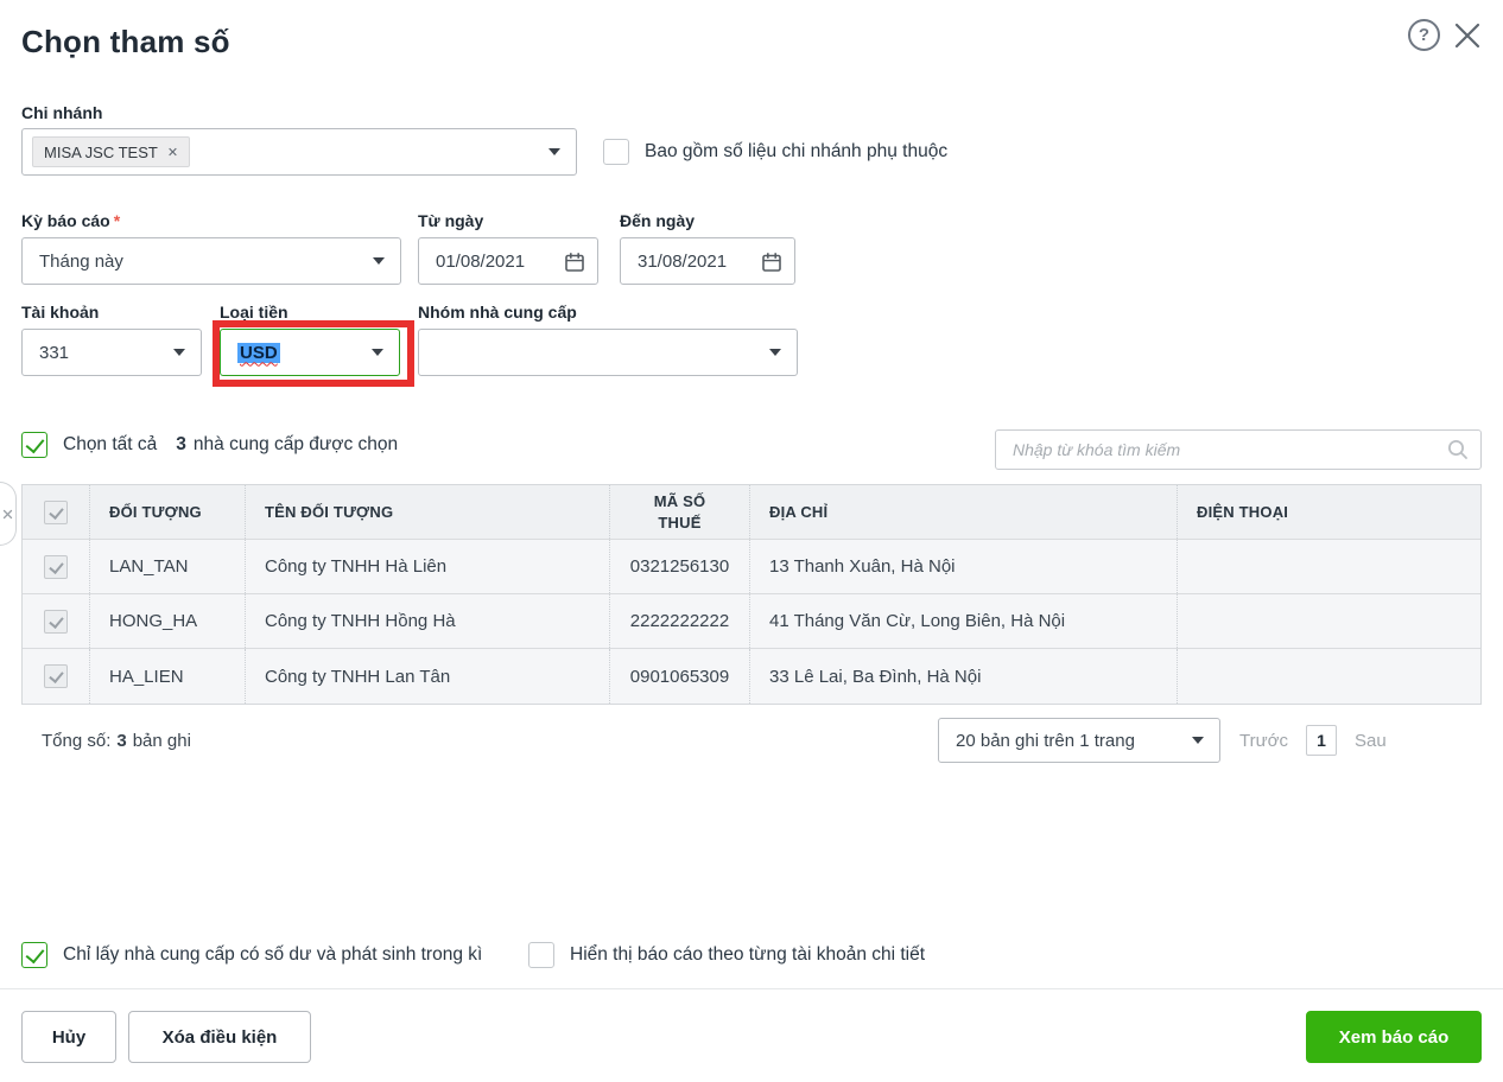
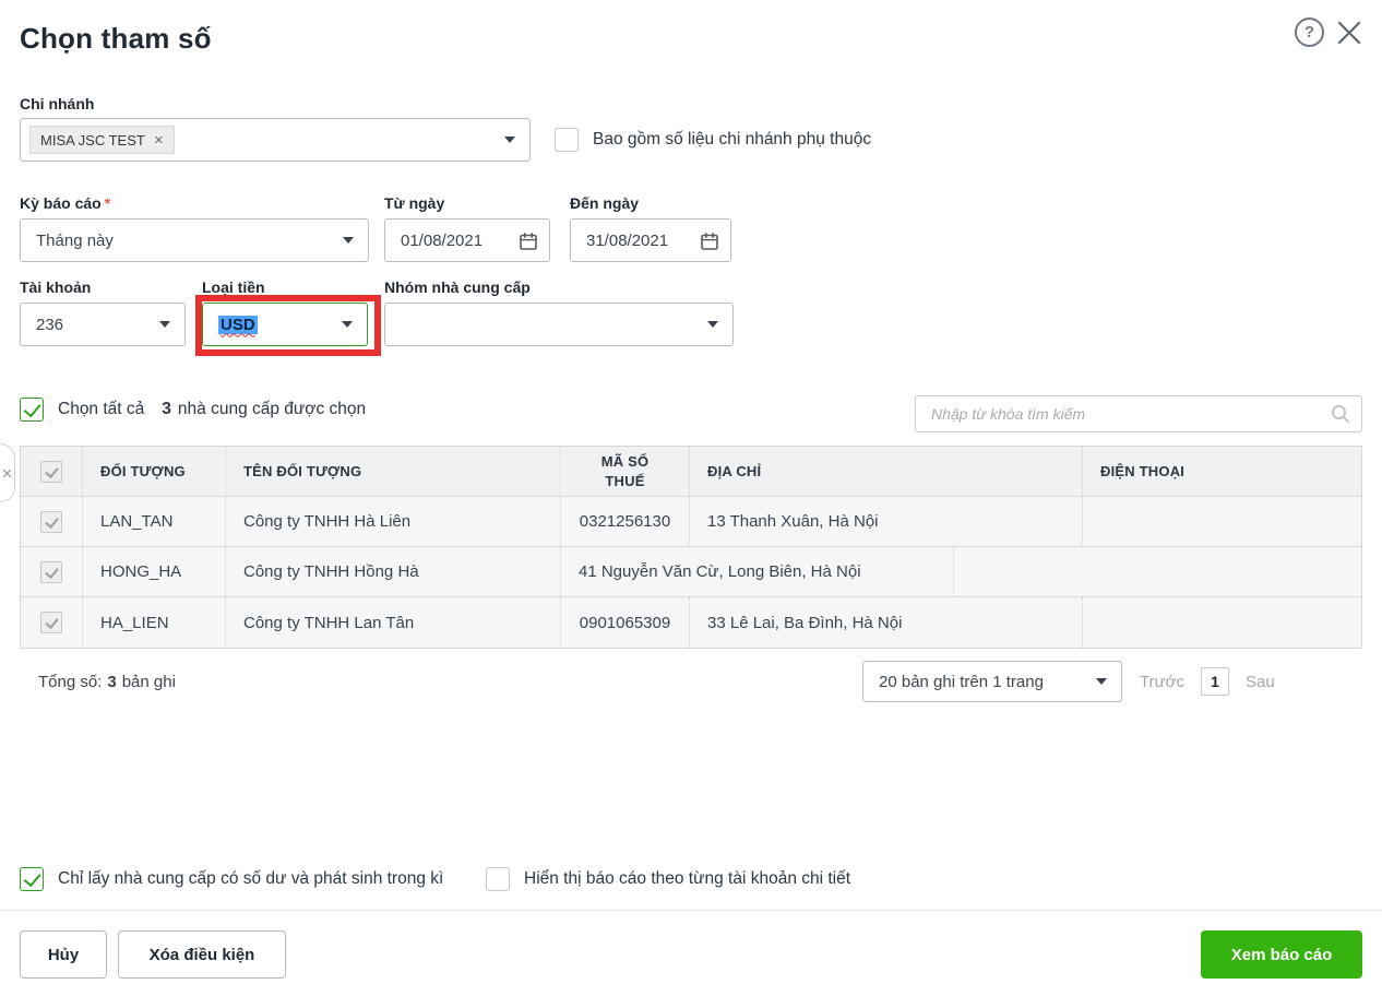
  Chọn tham số
  ?
  Chi nhánh
  MISA JSC TEST
  ✕
  Bao gồm số liệu chi nhánh phụ thuộc
  Kỳ báo cáo *
  Tháng này
  Từ ngày
  01/08/2021
  Đến ngày
  31/08/2021
  Tài khoản
- 331
+ 236
  Loại tiền
  USD
  Nhóm nhà cung cấp
  Chọn tất cả
  3
  nhà cung cấp được chọn
  Nhập từ khóa tìm kiếm
  ĐỐI TƯỢNG
  TÊN ĐỐI TƯỢNG
  MÃ SỐ THUẾ
  ĐỊA CHỈ
  ĐIỆN THOẠI
  LAN_TAN
  Công ty TNHH Hà Liên
  0321256130
  13 Thanh Xuân, Hà Nội
  HONG_HA
  Công ty TNHH Hồng Hà
- 2222222222
- 41 Tháng Văn Cừ, Long Biên, Hà Nội
+ 41 Nguyễn Văn Cừ, Long Biên, Hà Nội
  HA_LIEN
  Công ty TNHH Lan Tân
  0901065309
  33 Lê Lai, Ba Đình, Hà Nội
  Tổng số:
  3
  bản ghi
  20 bản ghi trên 1 trang
  Trước
  1
  Sau
  Chỉ lấy nhà cung cấp có số dư và phát sinh trong kì
  Hiển thị báo cáo theo từng tài khoản chi tiết
  Hủy
  Xóa điều kiện
  Xem báo cáo
